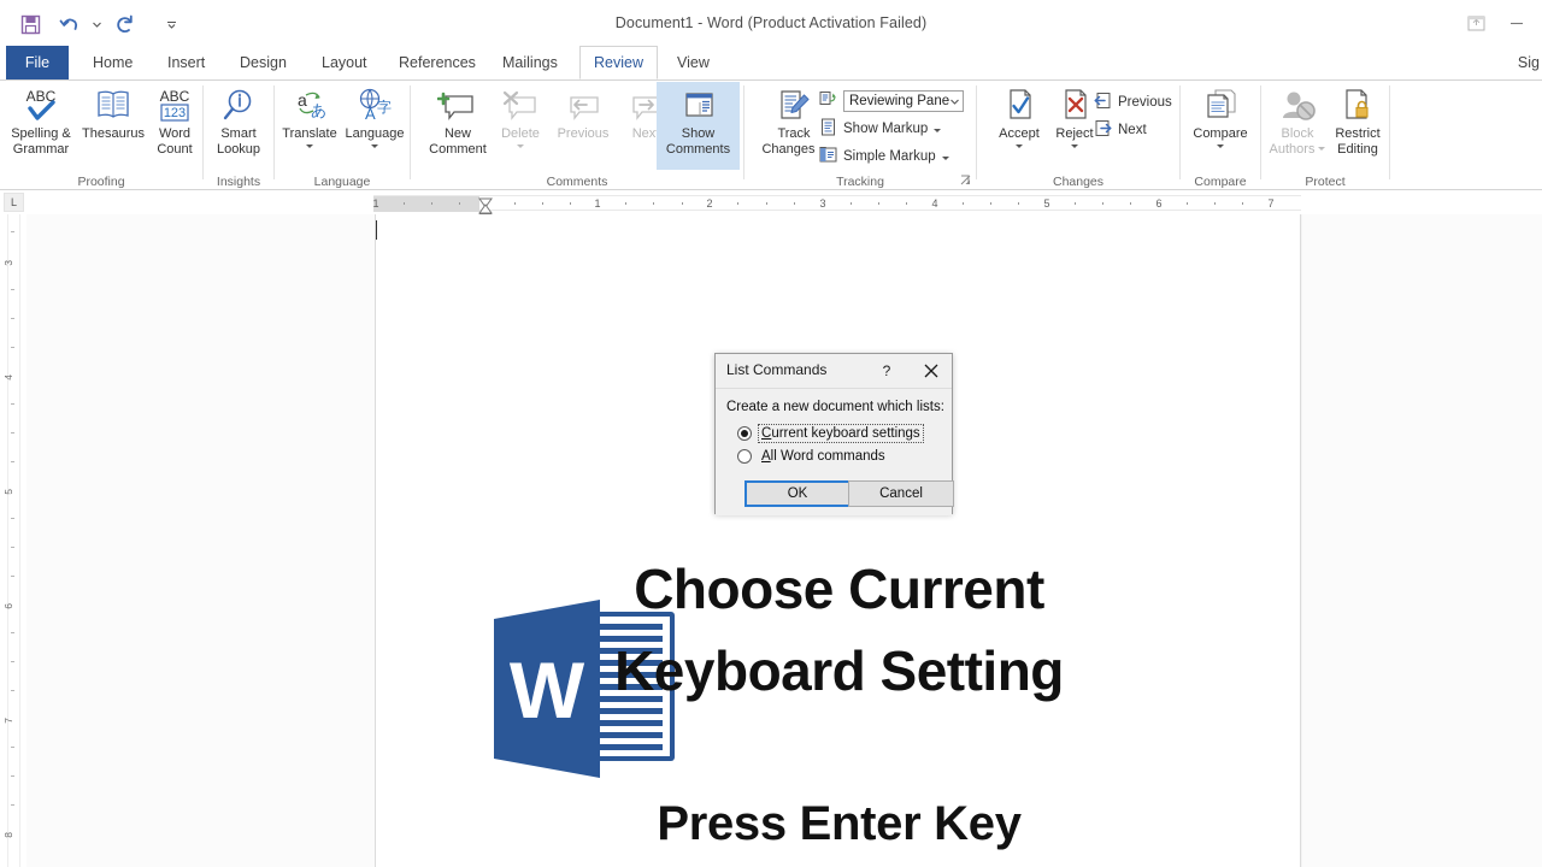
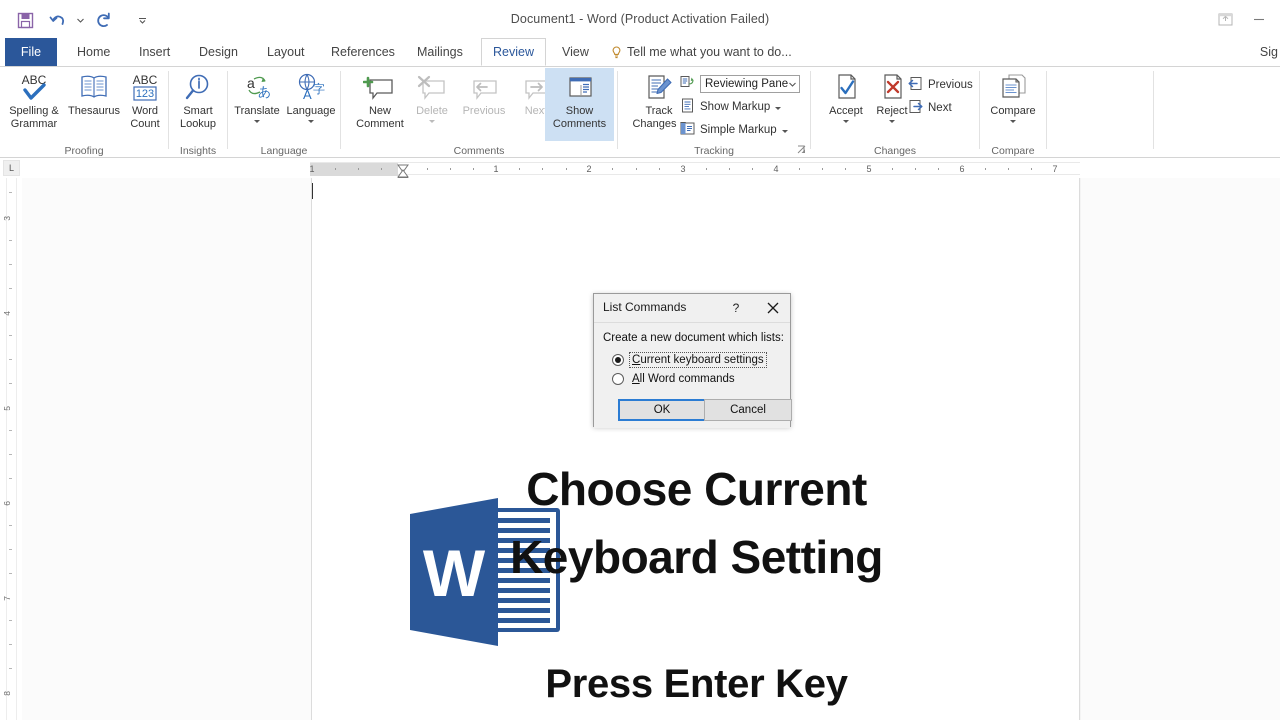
  Document1 - Word (Product Activation Failed)
  File
  Home
  Insert
  Design
  Layout
  References
  Mailings
  Review
  View
+ Tell me what you want to do...
  Sig
  ABC
  Spelling &
  Grammar
  Thesaurus
  ABC
  123
  Word
  Count
  Proofing
  Smart
  Lookup
  Insights
  a
  あ
  Translate
  A
  字
  Language
  Language
  New
  Comment
  Delete
  Previous
  Nex
  Show
  Comments
  Comments
  Track
  Changes
  Reviewing Pane
  Show Markup
  Simple Markup
  Tracking
  Accept
  Reject
  Previous
  Next
  Changes
  Compare
  Compare
- Block
- Authors
- Restrict
- Editing
- Protect
  L
  1
  1
  2
  3
  4
  5
  6
  7
  W
  Choose Current
  Keyboard Setting
  Press Enter Key
  List Commands
  ?
  Create a new document which lists:
  Current keyboard settings
  All Word commands
  OK
  Cancel
